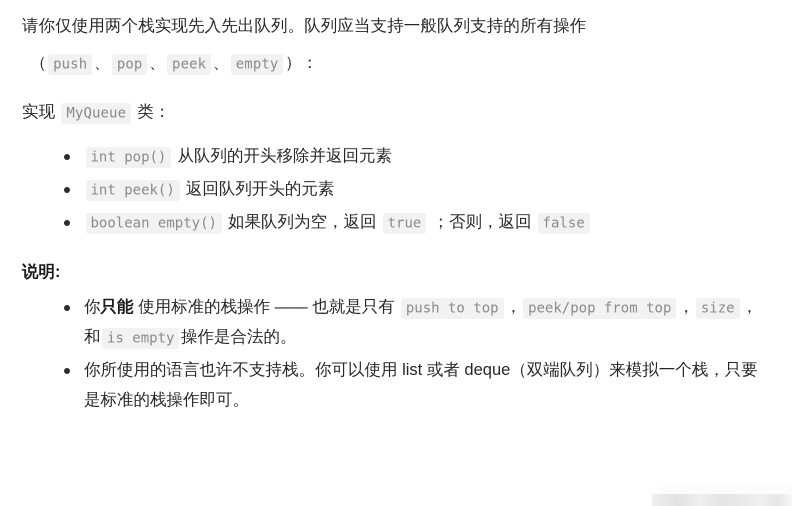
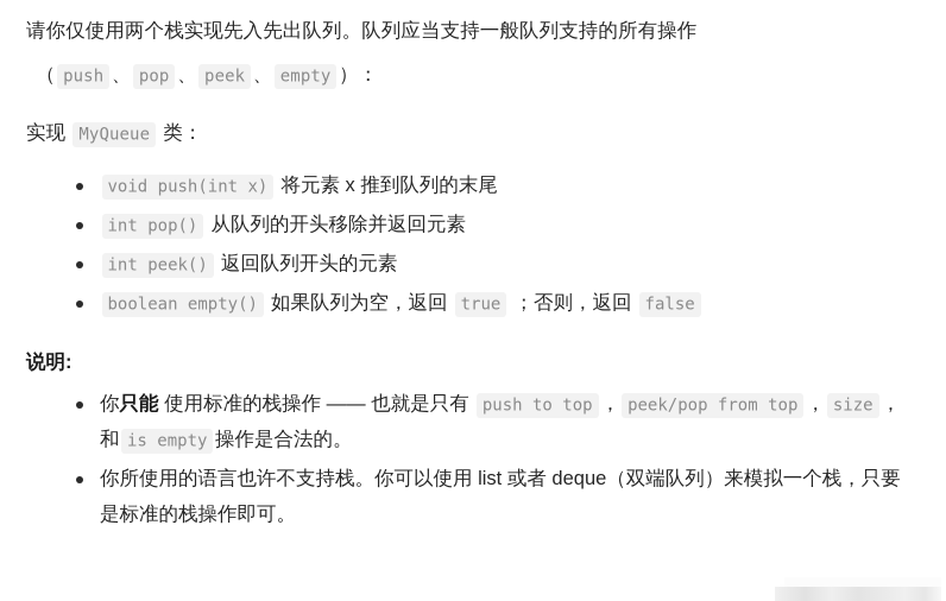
  请你仅使用两个栈实现先入先出队列。队列应当支持一般队列支持的所有操作
  （ push 、 pop 、 peek 、 empty ）：
  实现 MyQueue 类：
+ void push(int x) 将元素 x 推到队列的末尾
  int pop() 从队列的开头移除并返回元素
  int peek() 返回队列开头的元素
  boolean empty() 如果队列为空，返回 true ；否则，返回 false
  说明:
  你只能 使用标准的栈操作 —— 也就是只有 push to top ， peek/pop from top ， size ，和 is empty 操作是合法的。
  你所使用的语言也许不支持栈。你可以使用 list 或者 deque（双端队列）来模拟一个栈，只要是标准的栈操作即可。
